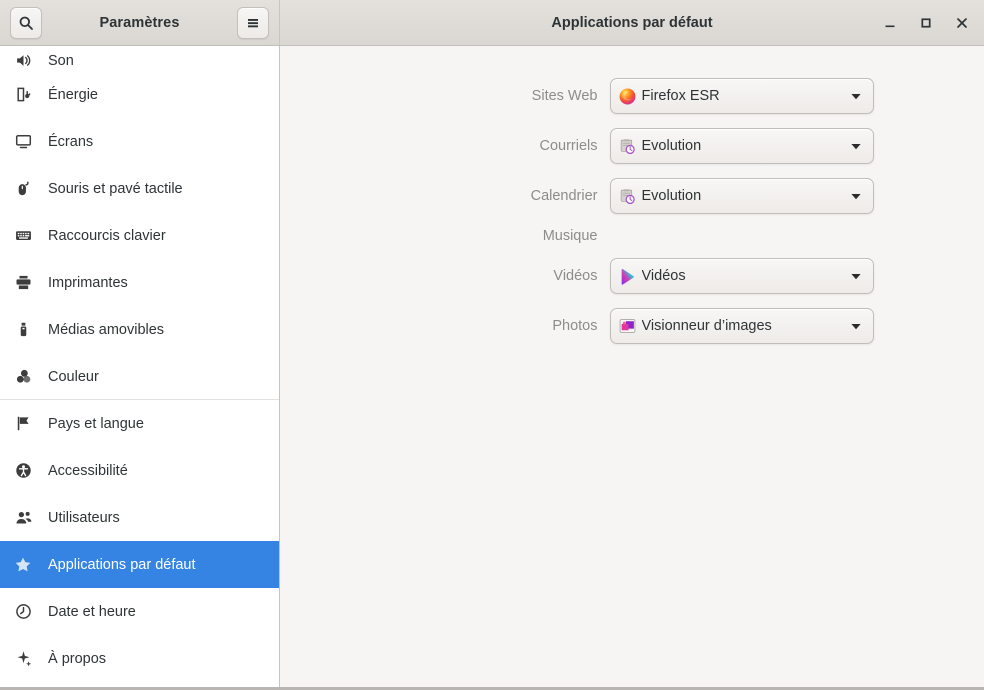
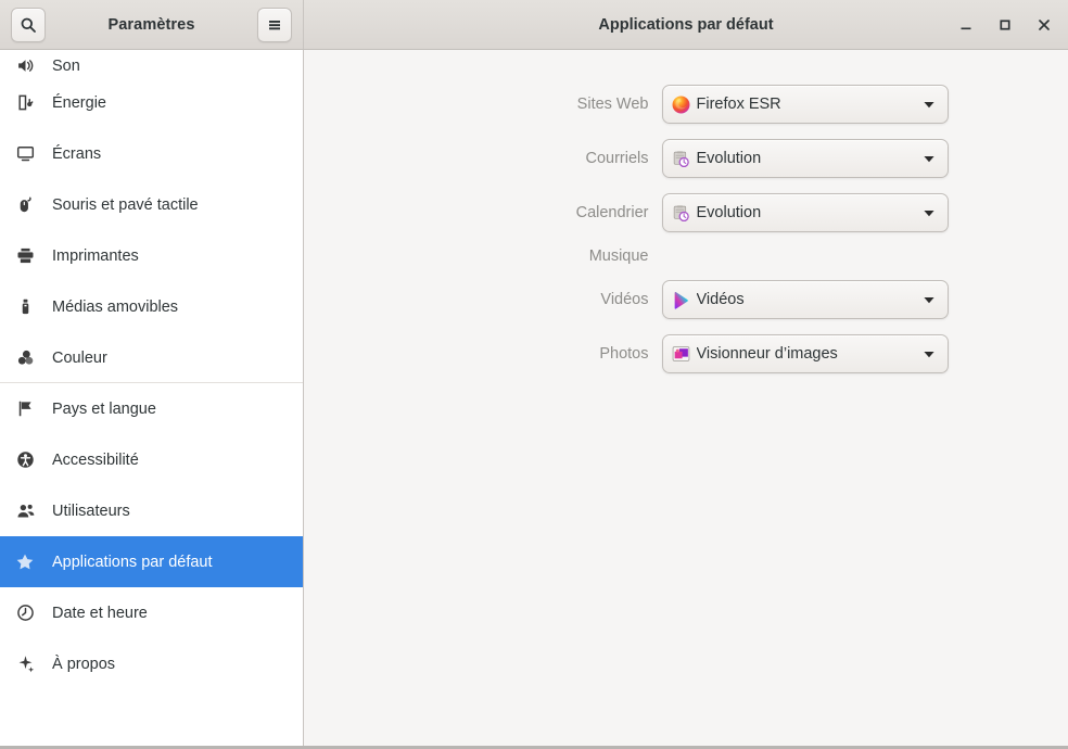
  Paramètres
  Applications par défaut
  Son
  Énergie
  Écrans
  Souris et pavé tactile
- Raccourcis clavier
  Imprimantes
  Médias amovibles
  Couleur
  Pays et langue
  Accessibilité
  Utilisateurs
  Applications par défaut
  Date et heure
  À propos
  Sites Web
  Firefox ESR
  Courriels
  Evolution
  Calendrier
  Evolution
  Musique
  Vidéos
  Vidéos
  Photos
  Visionneur d’images
